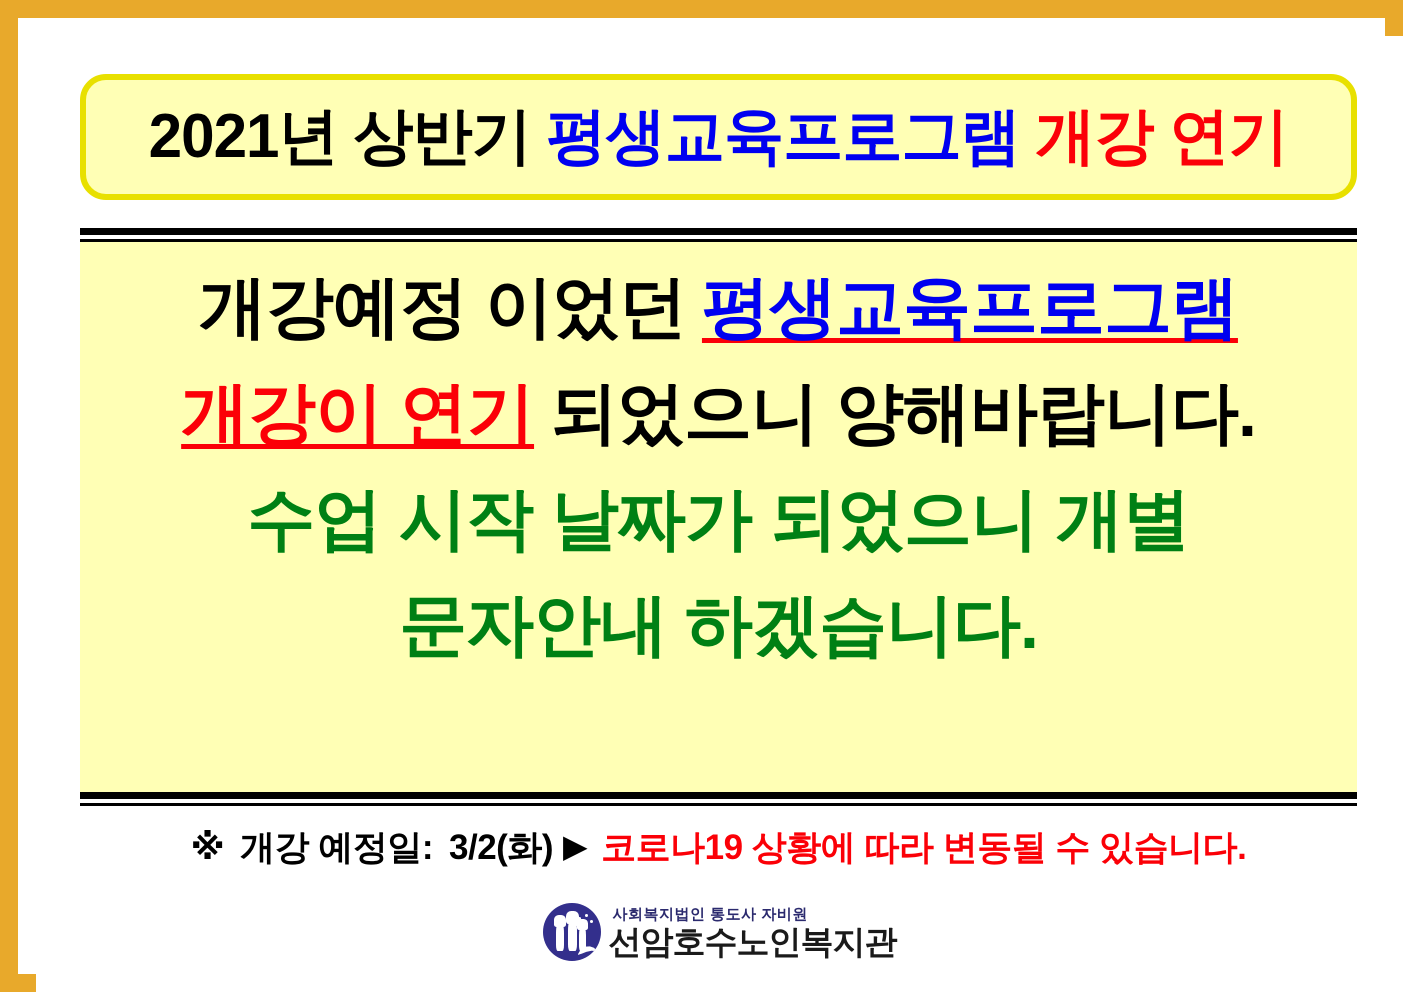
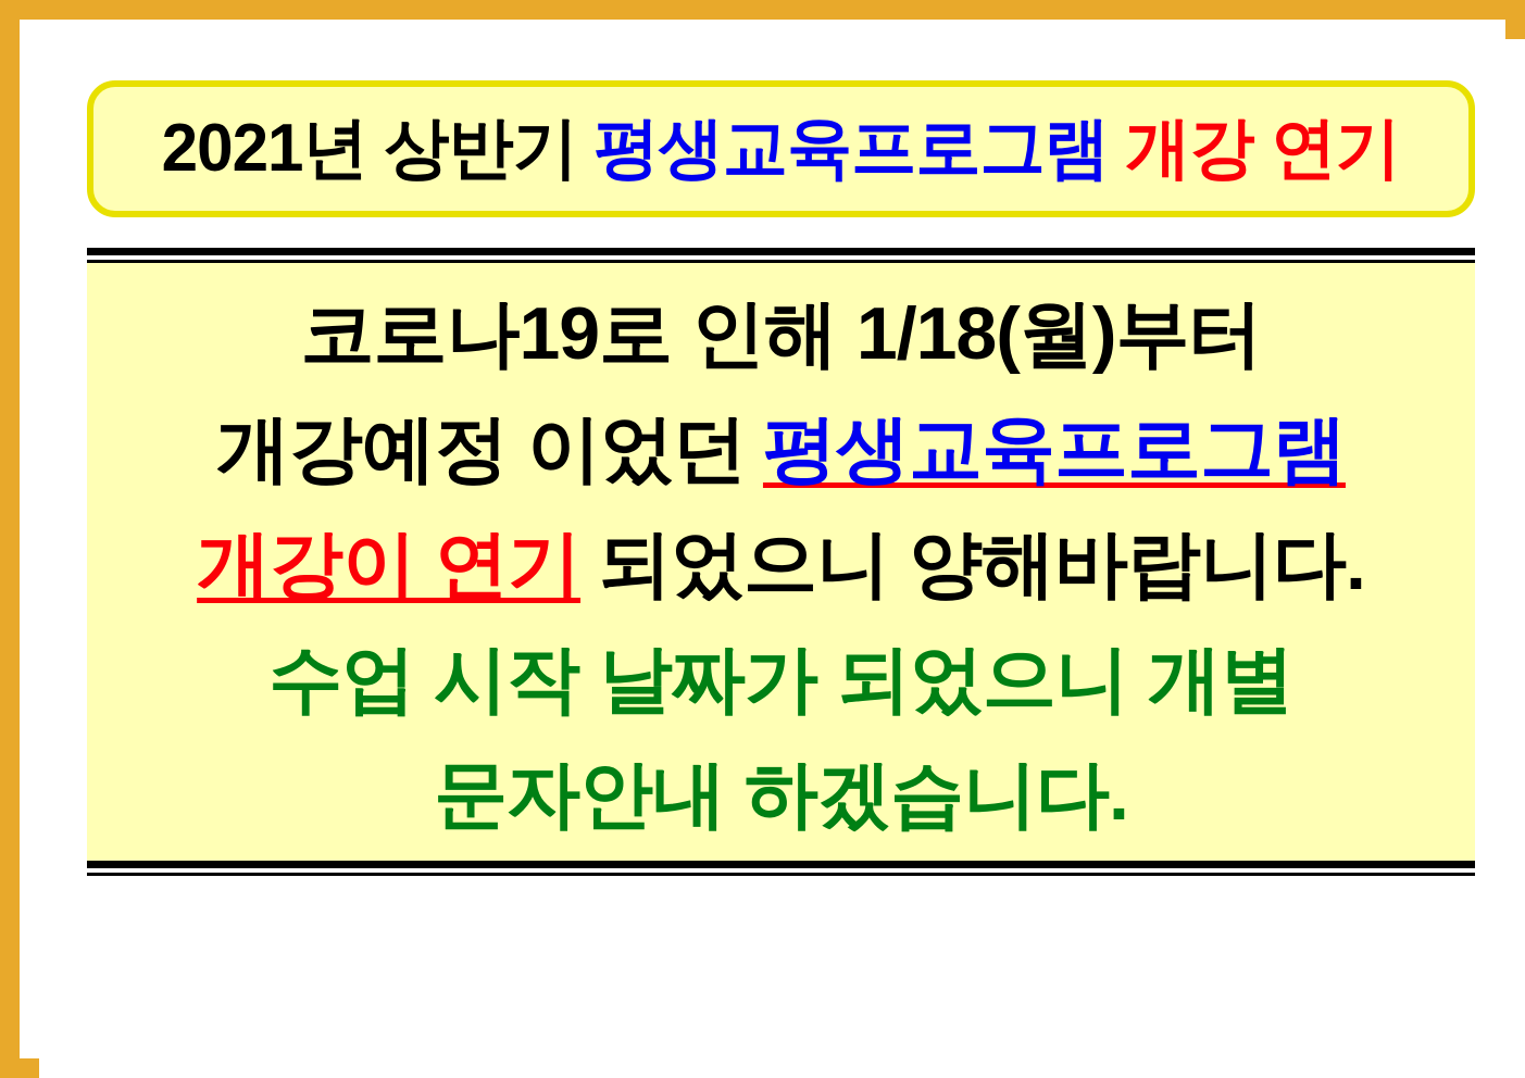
  2021년 상반기 평생교육프로그램 개강 연기
+ 코로나19로 인해 1/18(월)부터
  개강예정 이었던
  평생교육프로그램
  개강이 연기
  되었으니 양해바랍니다.
  수업 시작 날짜가 되었으니 개별
  문자안내 하겠습니다.
- ※
- 개강 예정일:
- 3/2(화)
- ▶
- 코로나19 상황에 따라 변동될 수 있습니다.
- 사회복지법인 통도사 자비원
- 선암호수노인복지관
